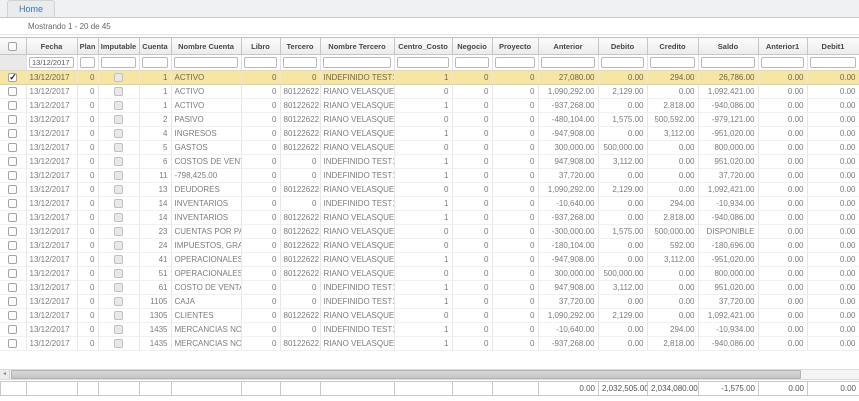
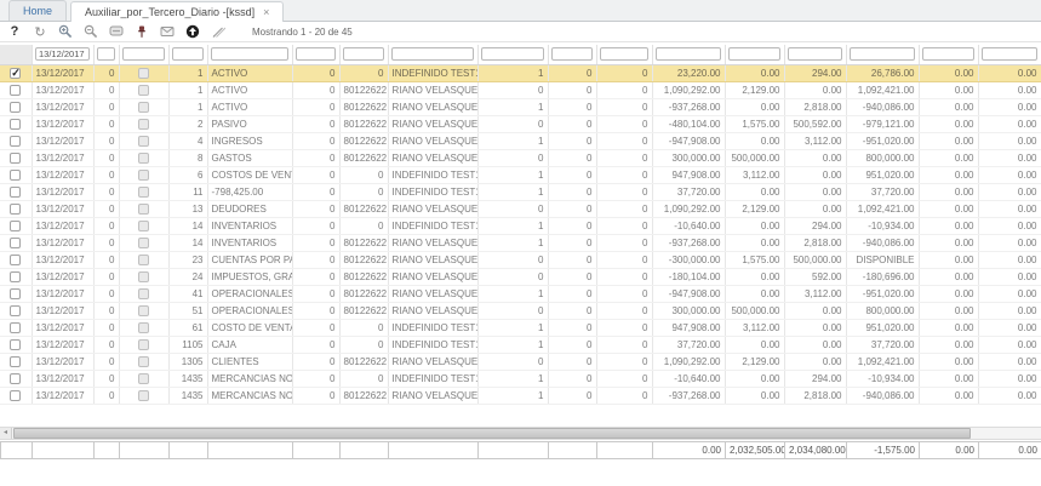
  Home
+ Auxiliar_por_Tercero_Diario -[kssd]
+ ×
+ ?
+ ↻
  Mostrando 1 - 20 de 45
- 	Fecha	Plan	Imputable	Cuenta	Nombre Cuenta	Libro	Tercero	Nombre Tercero	Centro_Costo	Negocio	Proyecto	Anterior	Debito	Credito	Saldo	Anterior1	Debit1
  	13/12/2017
- 	13/12/2017	0		1	ACTIVO	0	0	INDEFINIDO TEST	1	0	0	27,080.00	0.00	294.00	26,786.00	0.00	0.00
+ 	13/12/2017	0		1	ACTIVO	0	0	INDEFINIDO TEST	1	0	0	23,220.00	0.00	294.00	26,786.00	0.00	0.00
  	13/12/2017	0		1	ACTIVO	0	80122622	RIANO VELASQUE	0	0	0	1,090,292.00	2,129.00	0.00	1,092,421.00	0.00	0.00
  	13/12/2017	0		1	ACTIVO	0	80122622	RIANO VELASQUE	1	0	0	-937,268.00	0.00	2,818.00	-940,086.00	0.00	0.00
  	13/12/2017	0		2	PASIVO	0	80122622	RIANO VELASQUE	0	0	0	-480,104.00	1,575.00	500,592.00	-979,121.00	0.00	0.00
  	13/12/2017	0		4	INGRESOS	0	80122622	RIANO VELASQUE	1	0	0	-947,908.00	0.00	3,112.00	-951,020.00	0.00	0.00
- 	13/12/2017	0		5	GASTOS	0	80122622	RIANO VELASQUE	0	0	0	300,000.00	500,000.00	0.00	800,000.00	0.00	0.00
+ 	13/12/2017	0		8	GASTOS	0	80122622	RIANO VELASQUE	0	0	0	300,000.00	500,000.00	0.00	800,000.00	0.00	0.00
  	13/12/2017	0		6	COSTOS DE VEN	0	0	INDEFINIDO TEST	1	0	0	947,908.00	3,112.00	0.00	951,020.00	0.00	0.00
  	13/12/2017	0		11	-798,425.00	0	0	INDEFINIDO TEST	1	0	0	37,720.00	0.00	0.00	37,720.00	0.00	0.00
  	13/12/2017	0		13	DEUDORES	0	80122622	RIANO VELASQUE	0	0	0	1,090,292.00	2,129.00	0.00	1,092,421.00	0.00	0.00
  	13/12/2017	0		14	INVENTARIOS	0	0	INDEFINIDO TEST	1	0	0	-10,640.00	0.00	294.00	-10,934.00	0.00	0.00
  	13/12/2017	0		14	INVENTARIOS	0	80122622	RIANO VELASQUE	1	0	0	-937,268.00	0.00	2,818.00	-940,086.00	0.00	0.00
  	13/12/2017	0		23	CUENTAS POR P	0	80122622	RIANO VELASQUE	0	0	0	-300,000.00	1,575.00	500,000.00	DISPONIBLE	0.00	0.00
  	13/12/2017	0		24	IMPUESTOS, GRA	0	80122622	RIANO VELASQUE	0	0	0	-180,104.00	0.00	592.00	-180,696.00	0.00	0.00
  	13/12/2017	0		41	OPERACIONALES	0	80122622	RIANO VELASQUE	1	0	0	-947,908.00	0.00	3,112.00	-951,020.00	0.00	0.00
  	13/12/2017	0		51	OPERACIONALES	0	80122622	RIANO VELASQUE	0	0	0	300,000.00	500,000.00	0.00	800,000.00	0.00	0.00
  	13/12/2017	0		61	COSTO DE VENT	0	0	INDEFINIDO TEST	1	0	0	947,908.00	3,112.00	0.00	951,020.00	0.00	0.00
  	13/12/2017	0		1105	CAJA	0	0	INDEFINIDO TEST	1	0	0	37,720.00	0.00	0.00	37,720.00	0.00	0.00
  	13/12/2017	0		1305	CLIENTES	0	80122622	RIANO VELASQUE	0	0	0	1,090,292.00	2,129.00	0.00	1,092,421.00	0.00	0.00
  	13/12/2017	0		1435	MERCANCIAS NO	0	0	INDEFINIDO TEST	1	0	0	-10,640.00	0.00	294.00	-10,934.00	0.00	0.00
  	13/12/2017	0		1435	MERCANCIAS NO	0	80122622	RIANO VELASQUE	1	0	0	-937,268.00	0.00	2,818.00	-940,086.00	0.00	0.00
  												0.00	2,032,505.00	2,034,080.00	-1,575.00	0.00	0.00
